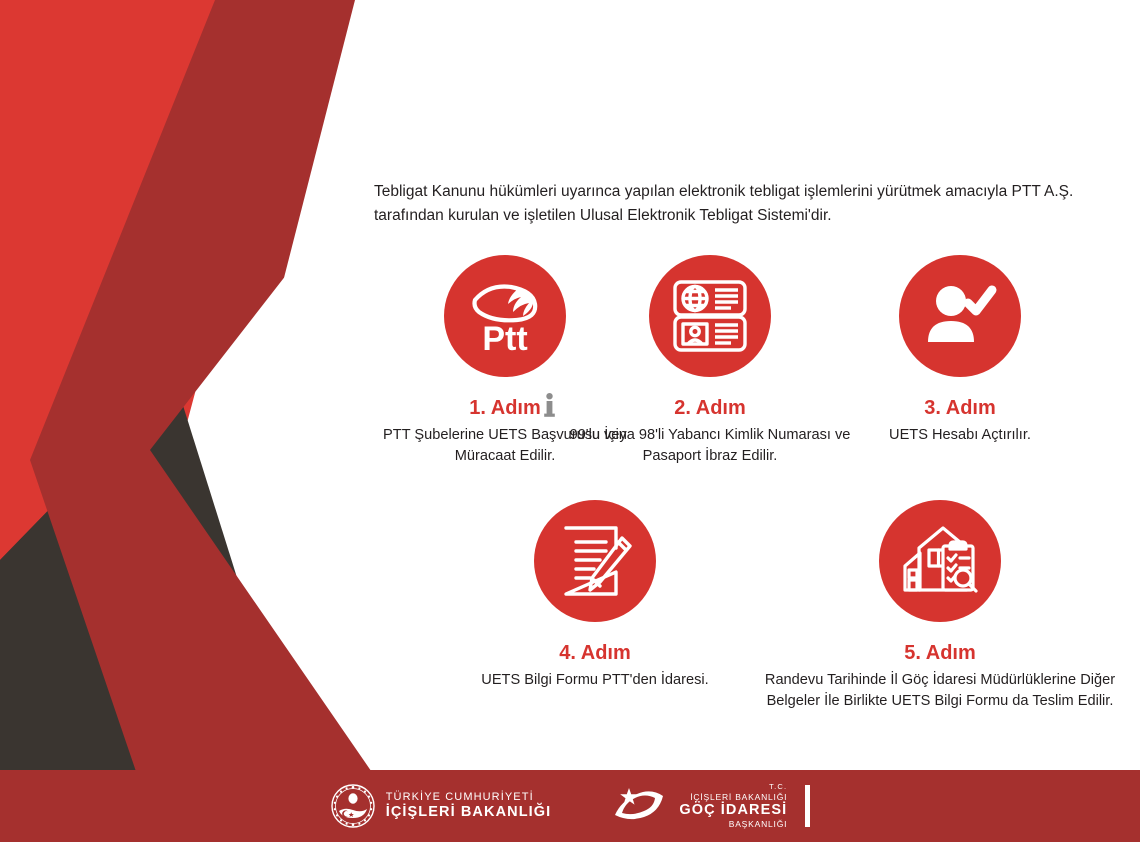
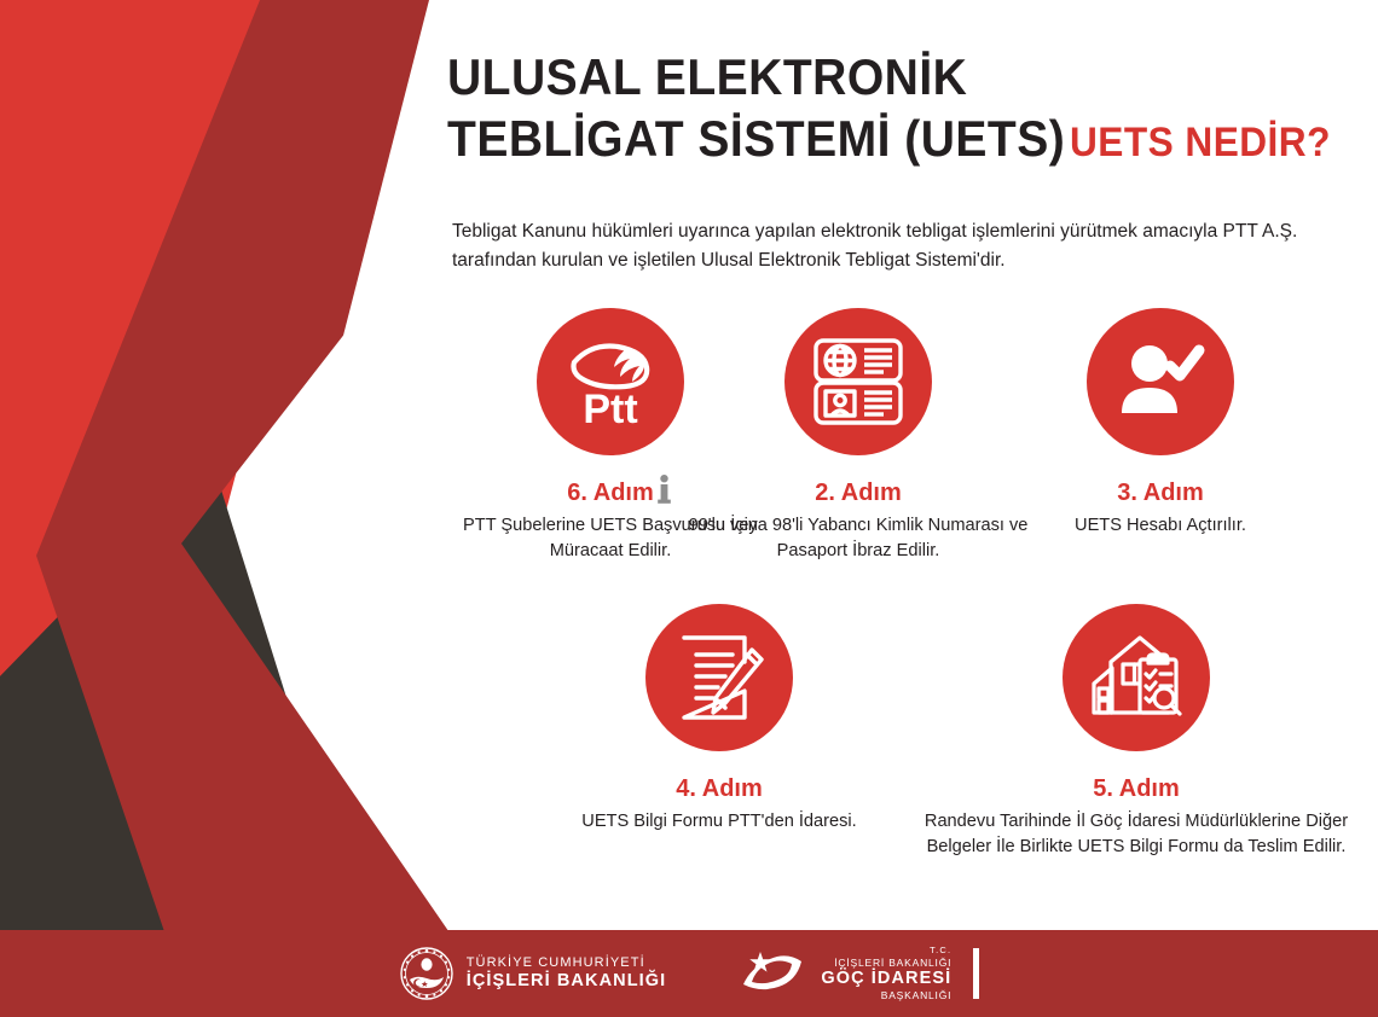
+ ULUSAL ELEKTRONİK
+ TEBLİGAT SİSTEMİ (UETS)
+ UETS NEDİR?
  Tebligat Kanunu hükümleri uyarınca yapılan elektronik tebligat işlemlerini yürütmek amacıyla PTT A.Ş. tarafından kurulan ve işletilen Ulusal Elektronik Tebligat Sistemi'dir.
  Ptt
- 1. Adım
+ 6. Adım
  PTT Şubelerine UETS Başvurusu İçin Müracaat Edilir.
  2. Adım
  99'lu veya 98'li Yabancı Kimlik Numarası ve Pasaport İbraz Edilir.
  3. Adım
  UETS Hesabı Açtırılır.
  4. Adım
  UETS Bilgi Formu PTT'den İdaresi.
  5. Adım
  Randevu Tarihinde İl Göç İdaresi Müdürlüklerine Diğer Belgeler İle Birlikte UETS Bilgi Formu da Teslim Edilir.
  TÜRKİYE CUMHURİYETİ
  İÇİŞLERİ BAKANLIĞI
  T.C.
  İÇİŞLERİ BAKANLIĞI
  GÖÇ İDARESİ
  BAŞKANLIĞI
